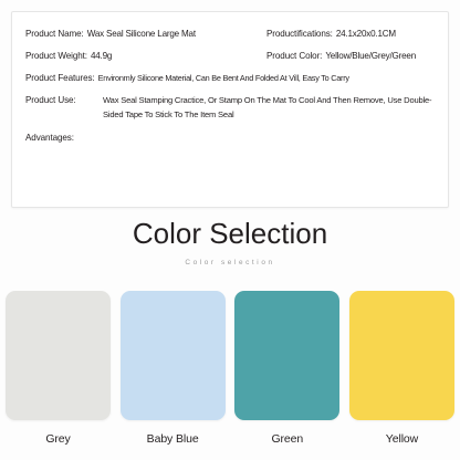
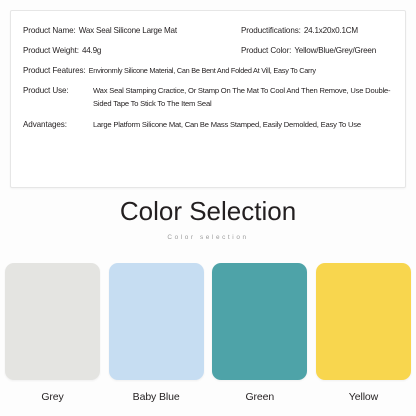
  Product Name:
  Wax Seal Silicone Large Mat
  Productifications:
  24.1x20x0.1CM
  Product Weight:
  44.9g
  Product Color:
  Yellow/Blue/Grey/Green
  Product Features:
  Environmly Silicone Material, Can Be Bent And Folded At Vill, Easy To Carry
  Product Use:
  Wax Seal Stamping Cractice, Or Stamp On The Mat To Cool And Then Remove, Use Double-Sided Tape To Stick To The Item Seal
  Advantages:
+ Large Platform Silicone Mat, Can Be Mass Stamped, Easily Demolded, Easy To Use
  Color Selection
  Grey
  Baby Blue
  Green
  Yellow
